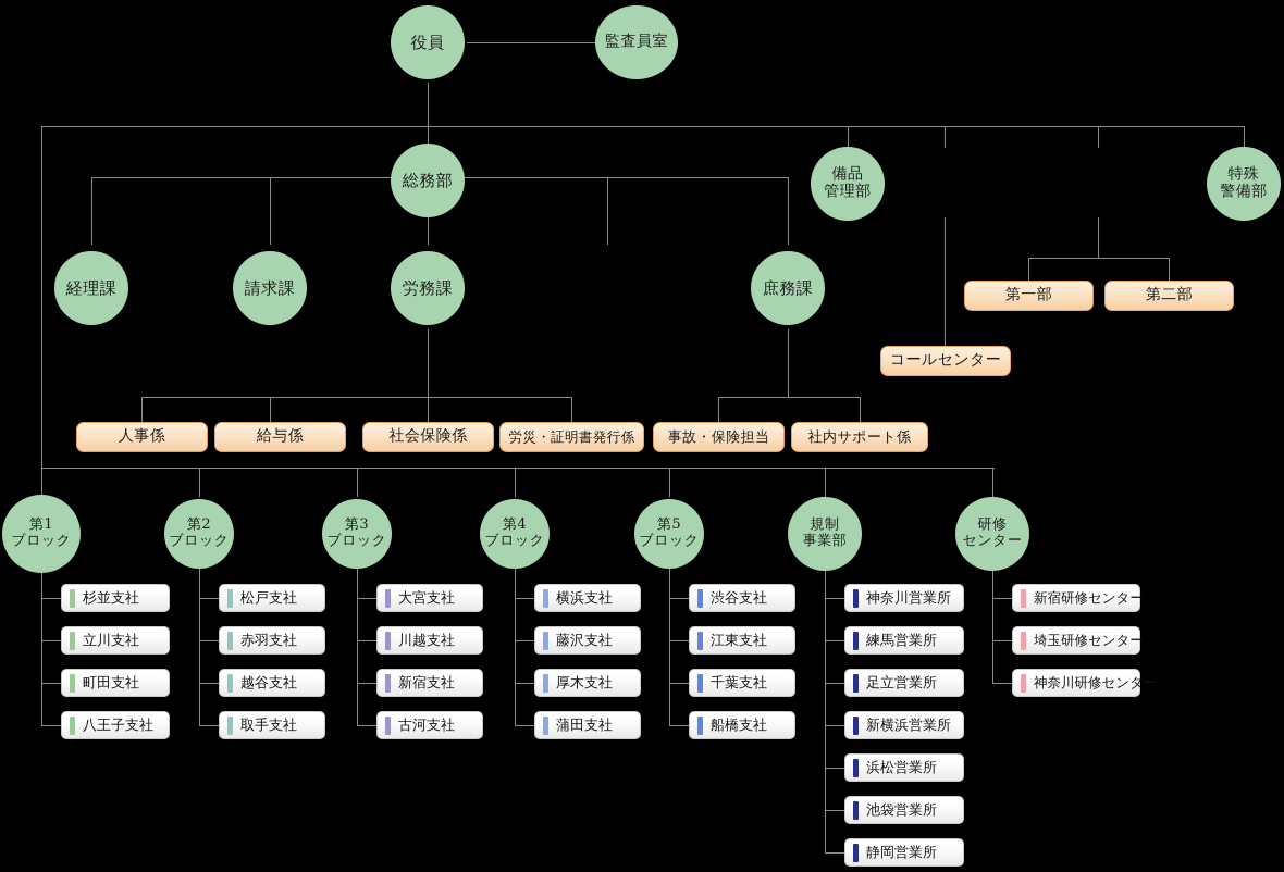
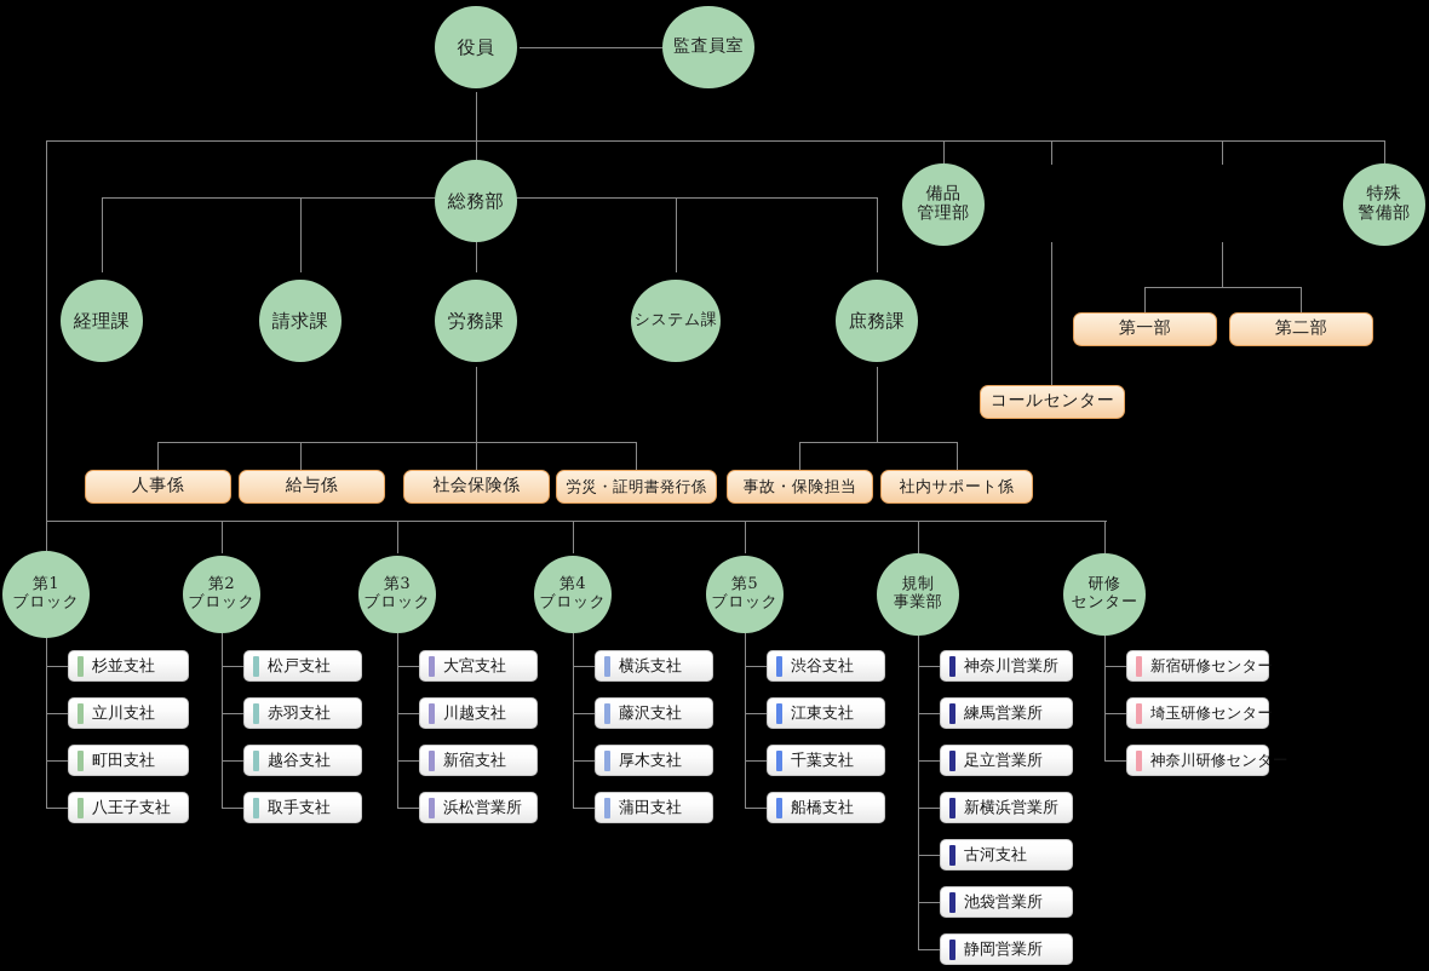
  役員
  監査員室
  総務部
  備品
  管理部
  特殊
  警備部
  経理課
  請求課
  労務課
+ システム課
  庶務課
  第一部
  第二部
  コールセンター
  人事係
  給与係
  社会保険係
  労災・証明書発行係
  事故・保険担当
  社内サポート係
  第1
  ブロック
  杉並支社
  立川支社
  町田支社
  八王子支社
  第2
  ブロック
  松戸支社
  赤羽支社
  越谷支社
  取手支社
  第3
  ブロック
  大宮支社
  川越支社
  新宿支社
- 古河支社
+ 浜松営業所
  第4
  ブロック
  横浜支社
  藤沢支社
  厚木支社
  蒲田支社
  第5
  ブロック
  渋谷支社
  江東支社
  千葉支社
  船橋支社
  規制
  事業部
  神奈川営業所
  練馬営業所
  足立営業所
  新横浜営業所
- 浜松営業所
+ 古河支社
  池袋営業所
  静岡営業所
  研修
  センター
  新宿研修センター
  埼玉研修センター
  神奈川研修センター
